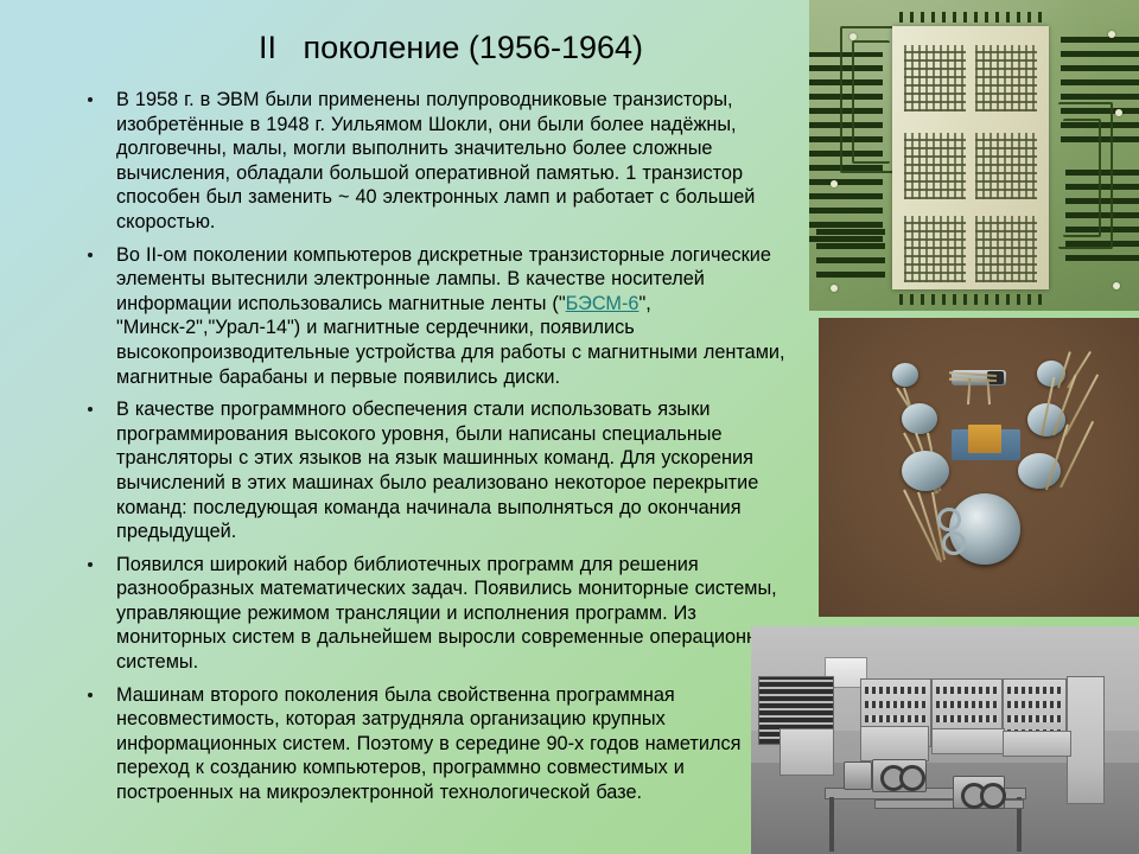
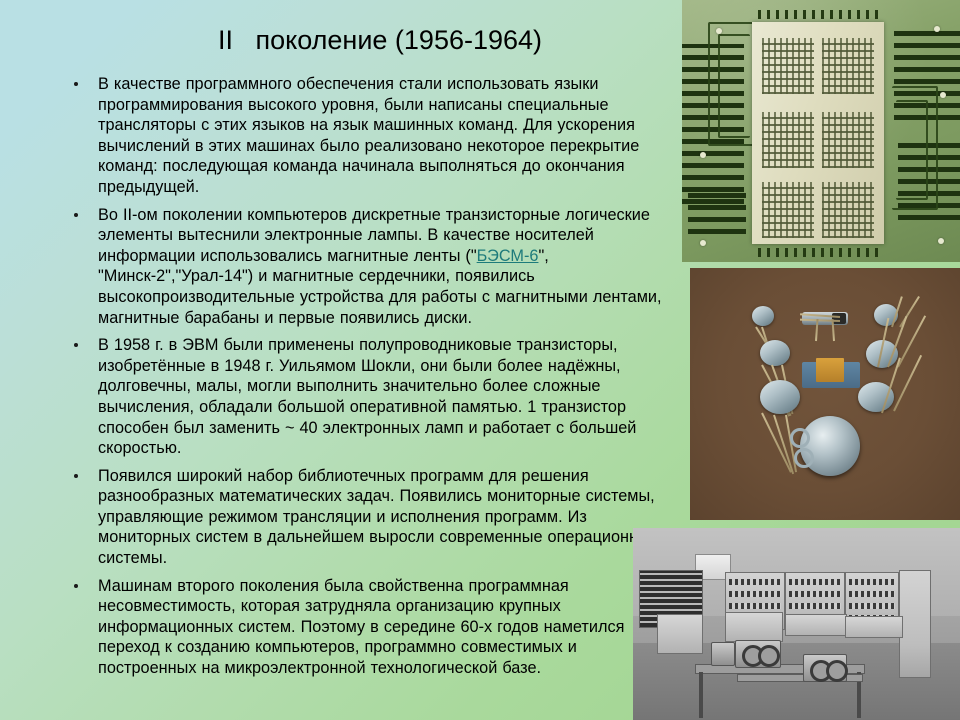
  II поколение (1956-1964)
- В 1958 г. в ЭВМ были применены полупроводниковые транзисторы, изобретённые в 1948 г. Уильямом Шокли, они были более надёжны, долговечны, малы, могли выполнить значительно более сложные вычисления, обладали большой оперативной памятью. 1 транзистор способен был заменить ~ 40 электронных ламп и работает с большей скоростью.
+ В качестве программного обеспечения стали использовать языки программирования высокого уровня, были написаны специальные трансляторы с этих языков на язык машинных команд. Для ускорения вычислений в этих машинах было реализовано некоторое перекрытие команд: последующая команда начинала выполняться до окончания предыдущей.
  Во II-ом поколении компьютеров дискретные транзисторные логические элементы вытеснили электронные лампы. В качестве носителей информации использовались магнитные ленты ("БЭСМ-6", "Минск-2","Урал-14") и магнитные сердечники, появились высокопроизводительные устройства для работы с магнитными лентами, магнитные барабаны и первые появились диски.
- В качестве программного обеспечения стали использовать языки программирования высокого уровня, были написаны специальные трансляторы с этих языков на язык машинных команд. Для ускорения вычислений в этих машинах было реализовано некоторое перекрытие команд: последующая команда начинала выполняться до окончания предыдущей.
+ В 1958 г. в ЭВМ были применены полупроводниковые транзисторы, изобретённые в 1948 г. Уильямом Шокли, они были более надёжны, долговечны, малы, могли выполнить значительно более сложные вычисления, обладали большой оперативной памятью. 1 транзистор способен был заменить ~ 40 электронных ламп и работает с большей скоростью.
  Появился широкий набор библиотечных программ для решения разнообразных математических задач. Появились мониторные системы, управляющие режимом трансляции и исполнения программ. Из мониторных систем в дальнейшем выросли современные операцион системы.
- Машинам второго поколения была свойственна программная несовместимость, которая затрудняла организацию крупных информационных систем. Поэтому в середине 90-х годов наметился переход к созданию компьютеров, программно совместимых и построенных на микроэлектронной технологической базе.
+ Машинам второго поколения была свойственна программная несовместимость, которая затрудняла организацию крупных информационных систем. Поэтому в середине 60-х годов наметился переход к созданию компьютеров, программно совместимых и построенных на микроэлектронной технологической базе.
